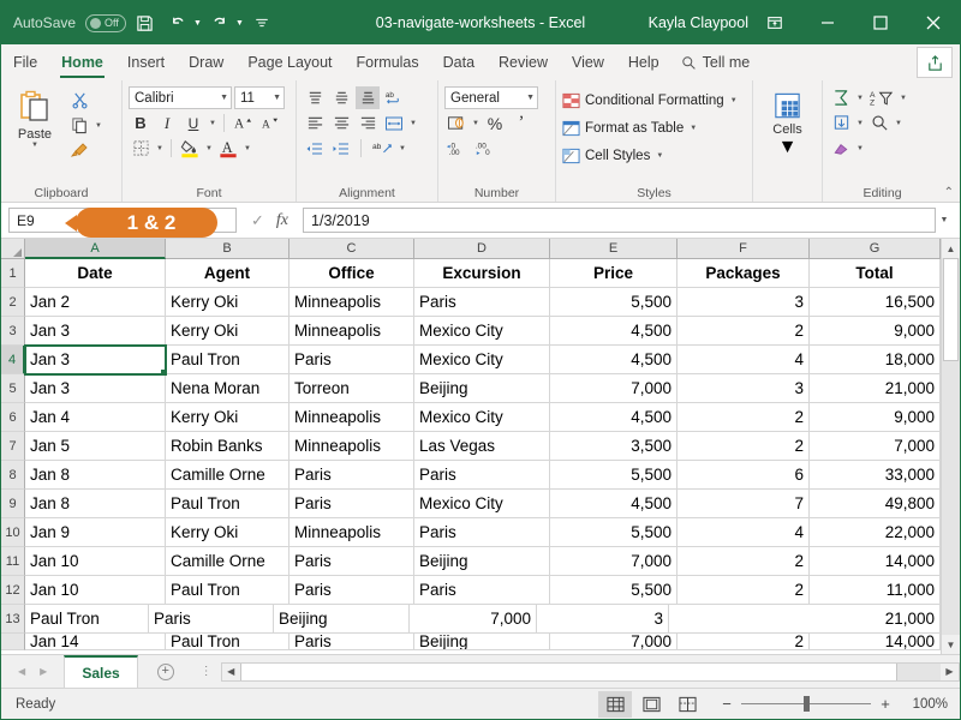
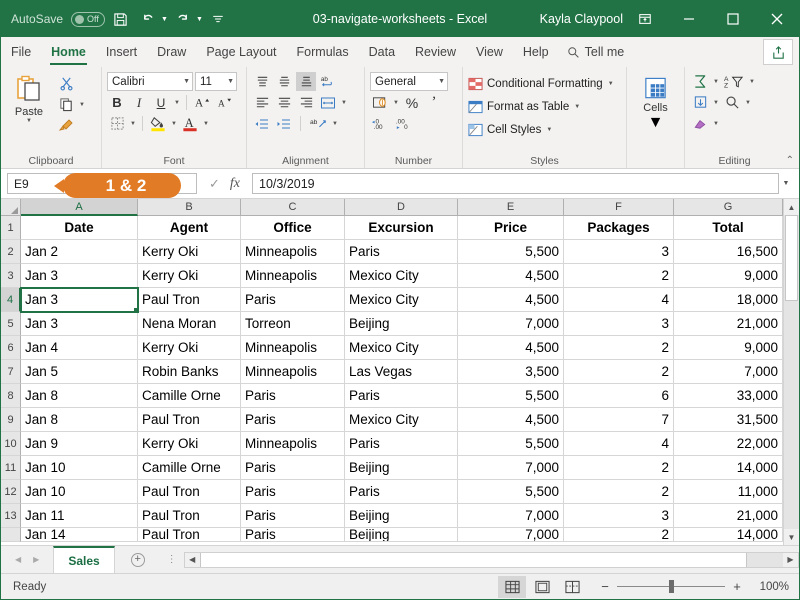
  AutoSave
  Off
  03-navigate-worksheets - Excel
  Kayla Claypool
  File
  Home
  Insert
  Draw
  Page Layout
  Formulas
  Data
  Review
  View
  Help
  Tell me
  Paste
  Clipboard
  Calibri
  11
  B
  I
  U
  A
  A
  A
  Font
  Alignment
  General
  %
  ’
  Number
  Conditional Formatting
  Format as Table
  Cell Styles
  Styles
  Cells
  ▼
  Editing
  ⌃
  E9
  ✓
  fx
- 1/3/2019
+ 10/3/2019
  1 & 2
  A
  B
  C
  D
  E
  F
  G
  1
  Date
  Agent
  Office
  Excursion
  Price
  Packages
  Total
  2
  Jan 2
  Kerry Oki
  Minneapolis
  Paris
  5,500
  3
  16,500
  3
  Jan 3
  Kerry Oki
  Minneapolis
  Mexico City
  4,500
  2
  9,000
  4
  Jan 3
  Paul Tron
  Paris
  Mexico City
  4,500
  4
  18,000
  5
  Jan 3
  Nena Moran
  Torreon
  Beijing
  7,000
  3
  21,000
  6
  Jan 4
  Kerry Oki
  Minneapolis
  Mexico City
  4,500
  2
  9,000
  7
  Jan 5
  Robin Banks
  Minneapolis
  Las Vegas
  3,500
  2
  7,000
  8
  Jan 8
  Camille Orne
  Paris
  Paris
  5,500
  6
  33,000
  9
  Jan 8
  Paul Tron
  Paris
  Mexico City
  4,500
  7
- 49,800
+ 31,500
  10
  Jan 9
  Kerry Oki
  Minneapolis
  Paris
  5,500
  4
  22,000
  11
  Jan 10
  Camille Orne
  Paris
  Beijing
  7,000
  2
  14,000
  12
  Jan 10
  Paul Tron
  Paris
  Paris
  5,500
  2
  11,000
  13
+ Jan 11
  Paul Tron
  Paris
  Beijing
  7,000
  3
  21,000
  Jan 14
  Paul Tron
  Paris
  Beijing
  7,000
  2
  14,000
  ▲
  ▼
  ◀
  ▶
  Sales
  +
  ⋮
  ◀
  ▶
  Ready
  −
  +
  100%
